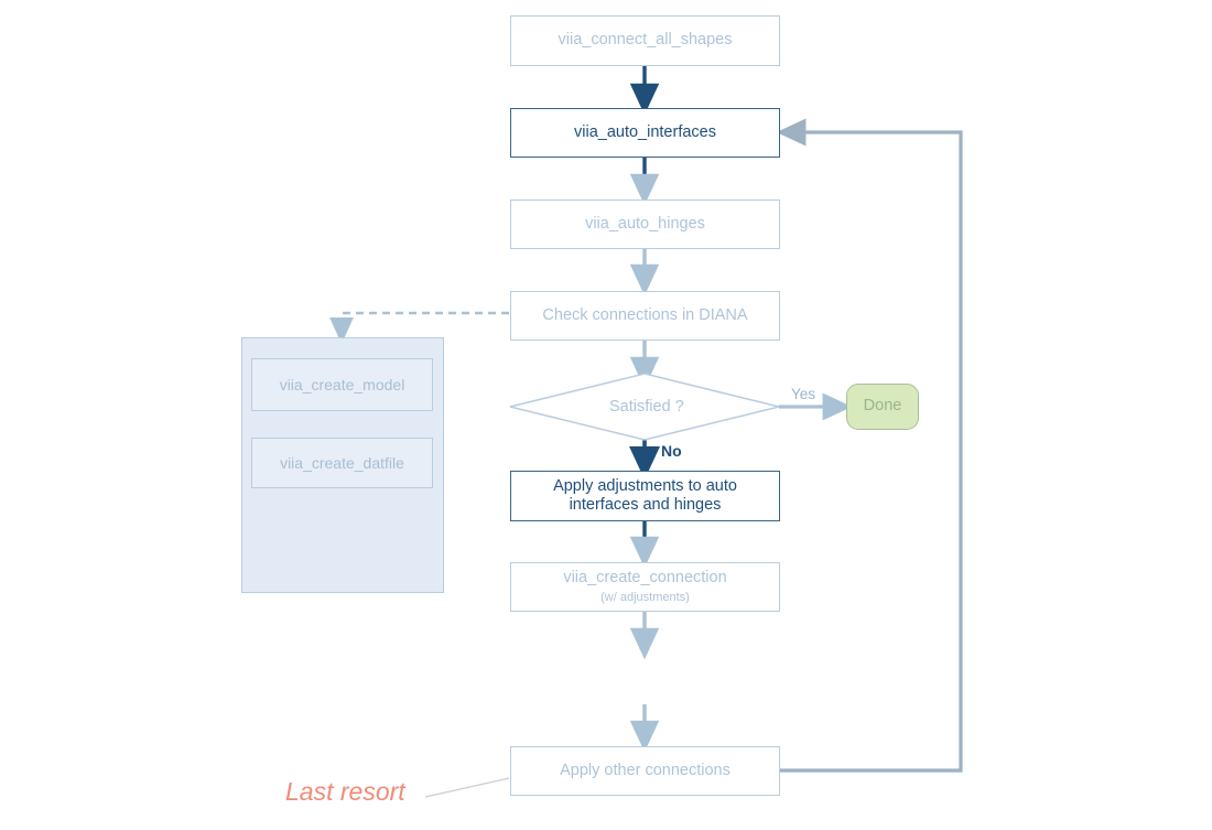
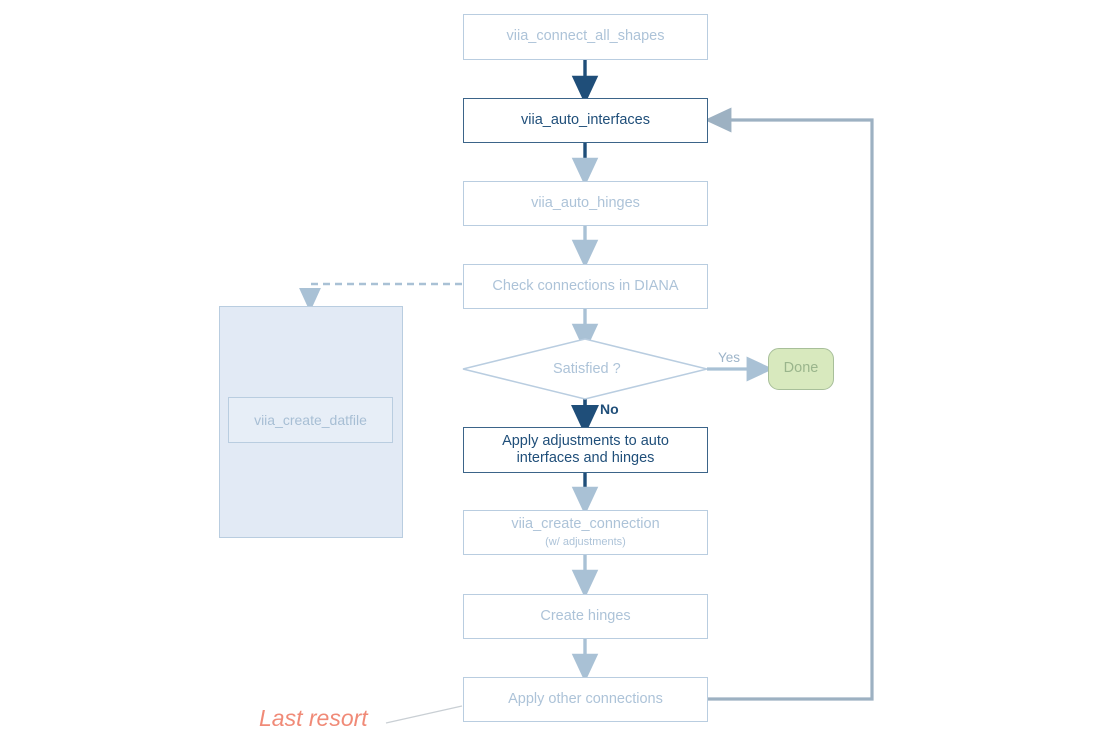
- viia_create_model
  viia_create_datfile
  viia_connect_all_shapes
  viia_auto_interfaces
  viia_auto_hinges
  Check connections in DIANA
  Satisfied ?
  Done
  Apply adjustments to auto
  interfaces and hinges
  viia_create_connection
  (w/ adjustments)
+ Create hinges
  Apply other connections
  Yes
  No
  Last resort
